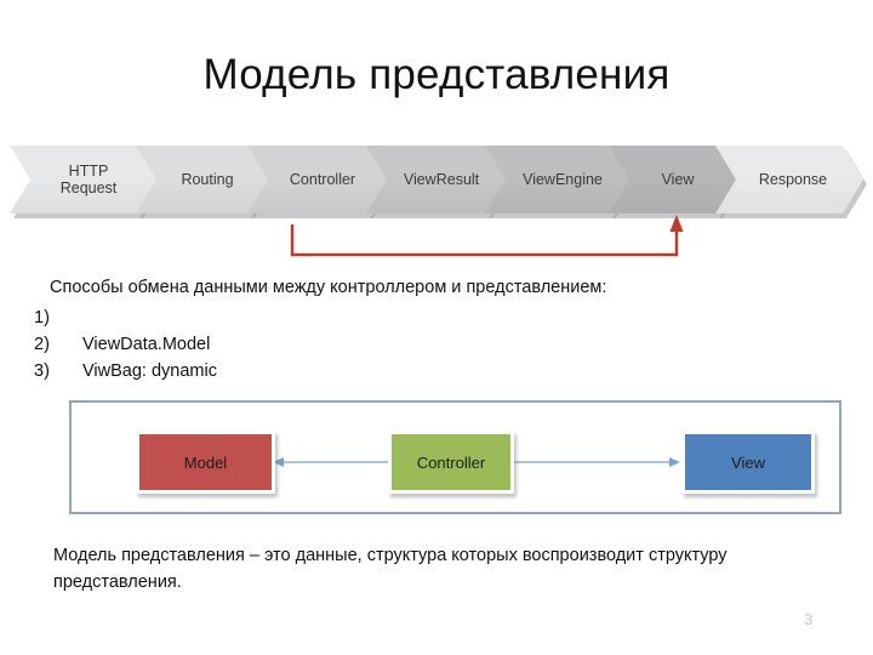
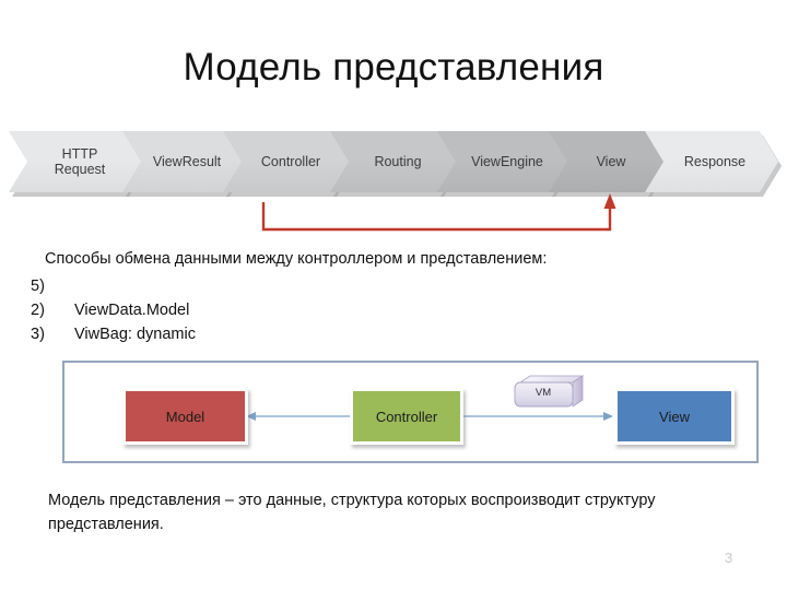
  Модель представления
  HTTP
  Request
- Routing
+ ViewResult
  Controller
- ViewResult
+ Routing
  ViewEngine
  View
  Response
  Способы обмена данными между контроллером и представлением:
- 1)
+ 5)
  2)
  ViewData.Model
  3)
  ViwBag: dynamic
  Model
  Controller
  View
+ VM
  Модель представления – это данные, структура которых воспроизводит структуру представления.
  3
